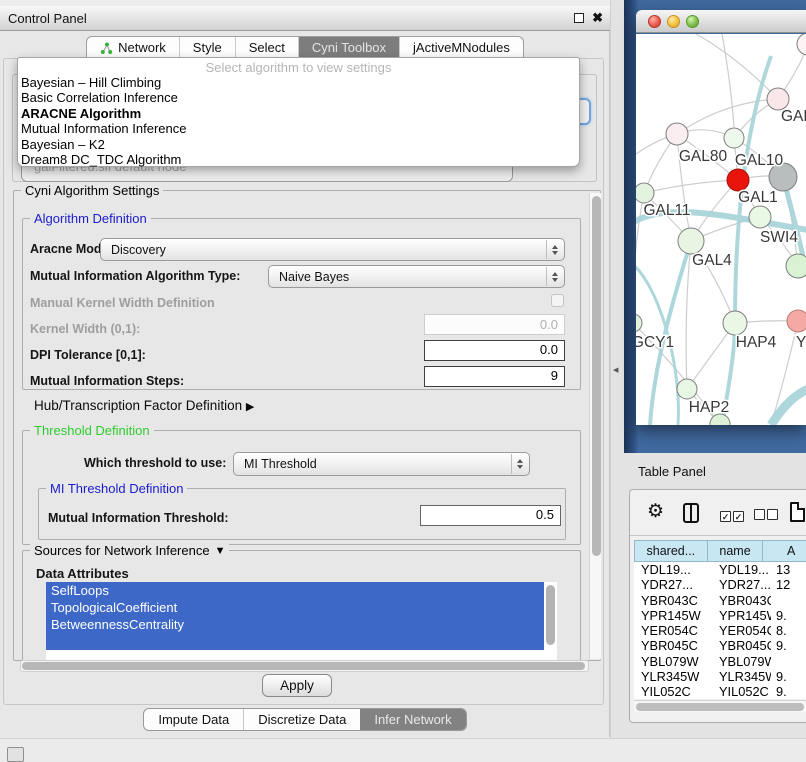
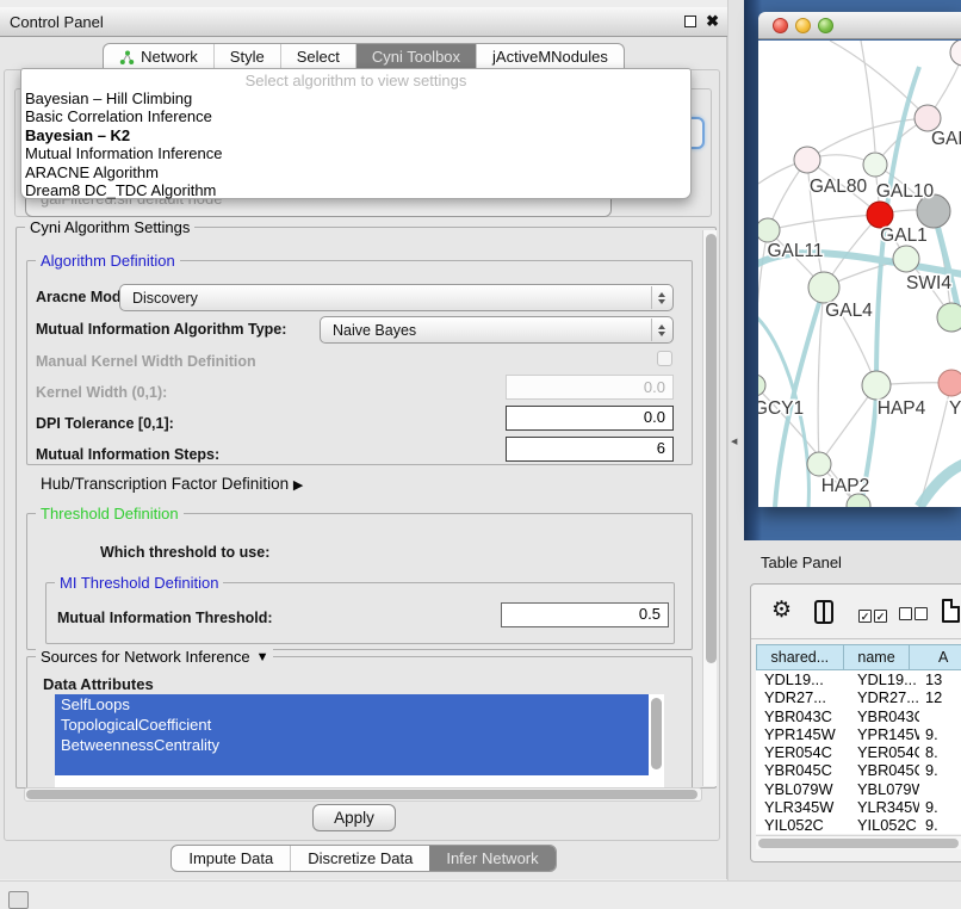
  Control Panel
  ✖
  Network
  Style
  Select
  Cyni Toolbox
  jActiveMNodules
  Select algorithm to view settings
  Bayesian – Hill Climbing
  Basic Correlation Inference
- ARACNE Algorithm
+ Bayesian – K2
  Mutual Information Inference
- Bayesian – K2
+ ARACNE Algorithm
  Dream8 DC_TDC Algorithm
  Cyni Algorithm Settings
  Algorithm Definition
  Aracne Mod
  Discovery
  Mutual Information Algorithm Type:
  Naive Bayes
  Manual Kernel Width Definition
  Kernel Width (0,1):
  0.0
  DPI Tolerance [0,1]:
  0.0
  Mutual Information Steps:
- 9
+ 6
  Hub/Transcription Factor Definition ▶
  Threshold Definition
  Which threshold to use:
- MI Threshold
  MI Threshold Definition
  Mutual Information Threshold:
  0.5
  Sources for Network Inference
  ▼
  Data Attributes
  SelfLoops
  TopologicalCoefficient
  BetweennessCentrality
  Apply
  Impute Data
  Discretize Data
  Infer Network
  GAL80
  GAL10
  GAL1
  GAL11
  SWI4
  GAL4
  GCY1
  HAP4
  Y
  HAP2
  Table Panel
  ⚙
  ✓ ✓
  shared...
  name
  A
  YDL19...
  YDL19...
  13
  YDR27...
  YDR27...
  12
  YBR043C
  YBR043
  YPR145W
  YPR145
  9.
  YER054C
  YER054
  8.
  YBR045C
  YBR045
  9.
  YBL079W
  YBL079W
  YLR345W
  YLR345
  9.
  YIL052C
  YIL052C
  9.
